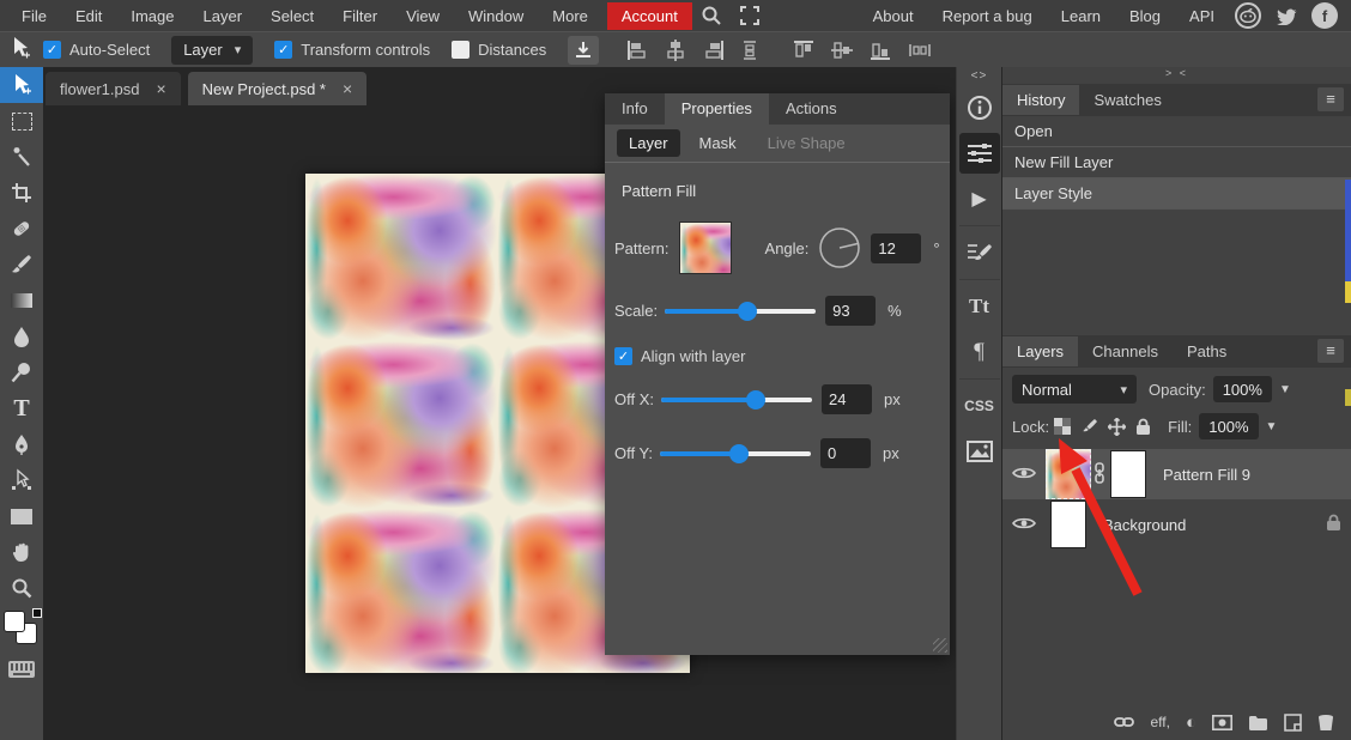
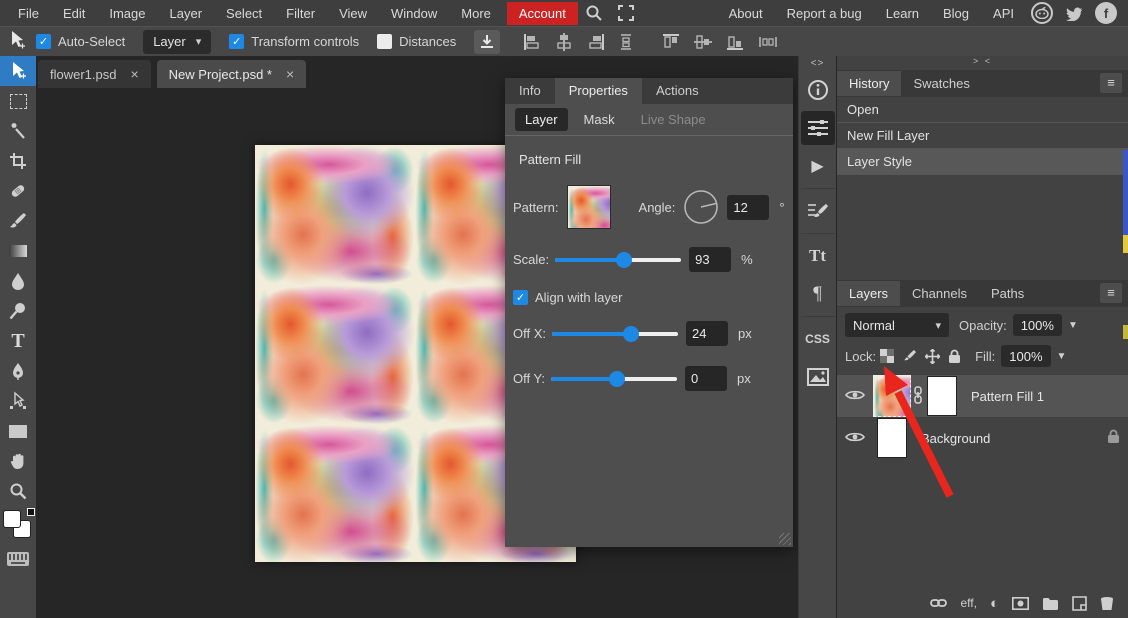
  File
  Edit
  Image
  Layer
  Select
  Filter
  View
  Window
  More
  Account
  About
  Report a bug
  Learn
  Blog
  API
  f
  ✓
  Auto-Select
  Layer
  ▾
  ✓
  Transform controls
  Distances
  T
  flower1.psd
  ×
  New Project.psd *
  ×
  Info
  Properties
  Actions
  Layer
  Mask
  Live Shape
  Pattern Fill
  Pattern:
  Angle:
  12
  °
  Scale:
  93
  %
  ✓
  Align with layer
  Off X:
  24
  px
  Off Y:
  0
  px
  <>
  ▶
  Tt
  ¶
  CSS
  > <
  History
  Swatches
  ≡
  Open
  New Fill Layer
  Layer Style
  Layers
  Channels
  Paths
  ≡
  Normal
  ▾
  Opacity:
  100%
  ▼
  Lock:
  Fill:
  100%
  ▼
- Pattern Fill 9
+ Pattern Fill 1
  ackground
  eff,
  ◐
